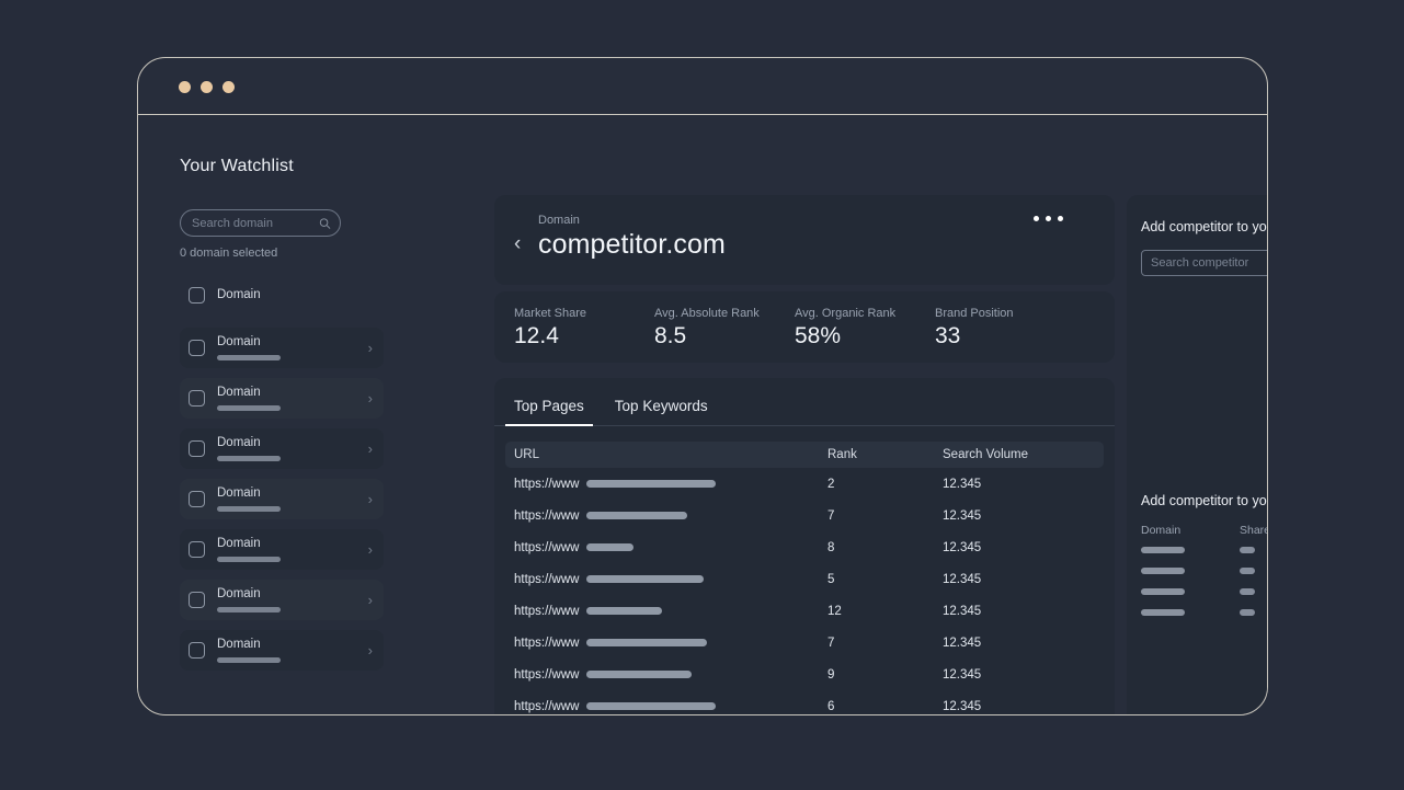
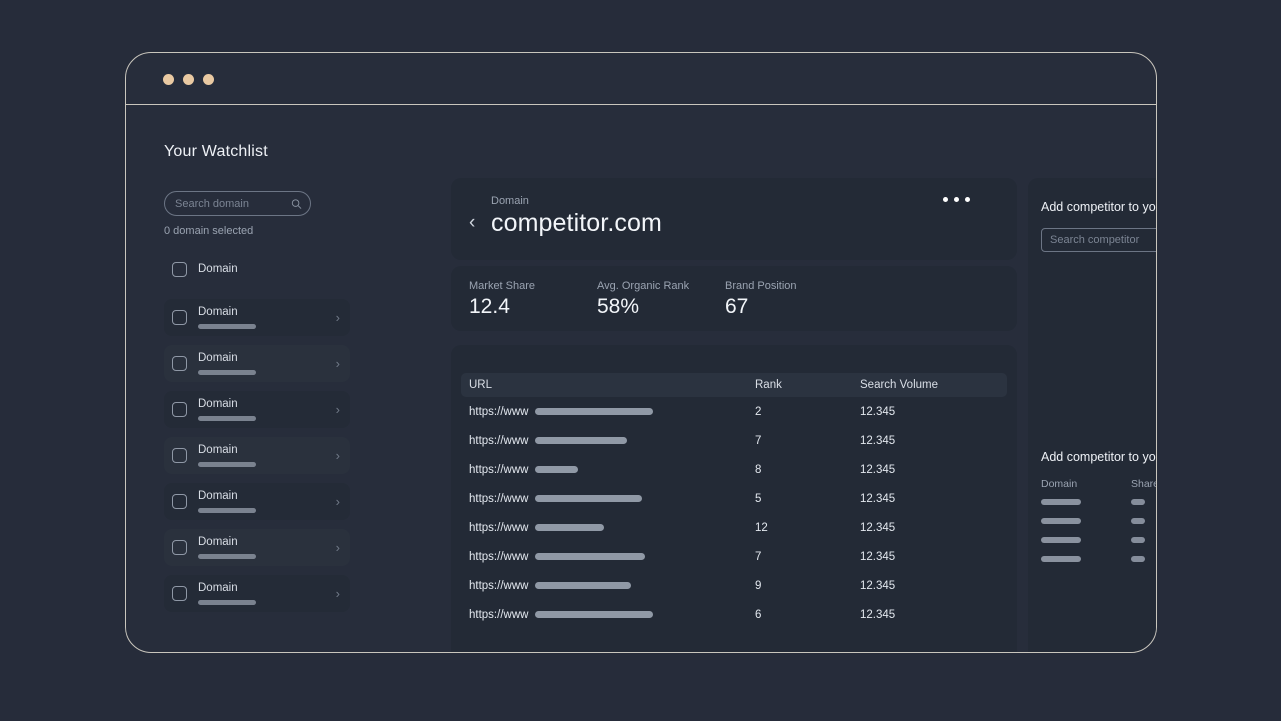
  Your Watchlist
  Search domain
  0 domain selected
  Domain
  Domain
  ›
  Domain
  ›
  Domain
  ›
  Domain
  ›
  Domain
  ›
  Domain
  ›
  Domain
  ›
  Domain
  ‹
  competitor.com
  Market Share
  12.4
- Avg. Absolute Rank
- 8.5
  Avg. Organic Rank
  58%
  Brand Position
- 33
+ 67
- Top Pages
- Top Keywords
  URL
  Rank
  Search Volume
  https://www
  2
  12.345
  https://www
  7
  12.345
  https://www
  8
  12.345
  https://www
  5
  12.345
  https://www
  12
  12.345
  https://www
  7
  12.345
  https://www
  9
  12.345
  https://www
  6
  12.345
  Search competitor
  Domain
  Shar
